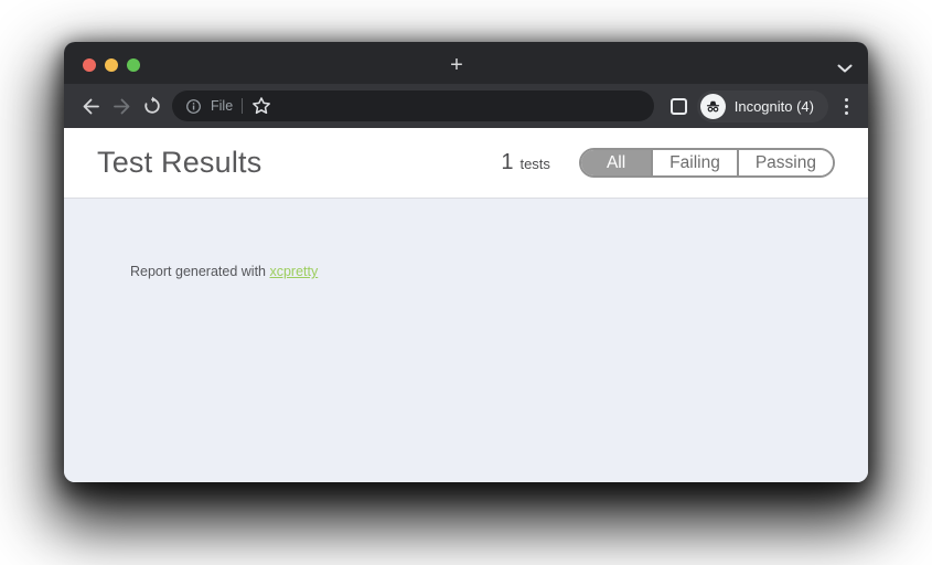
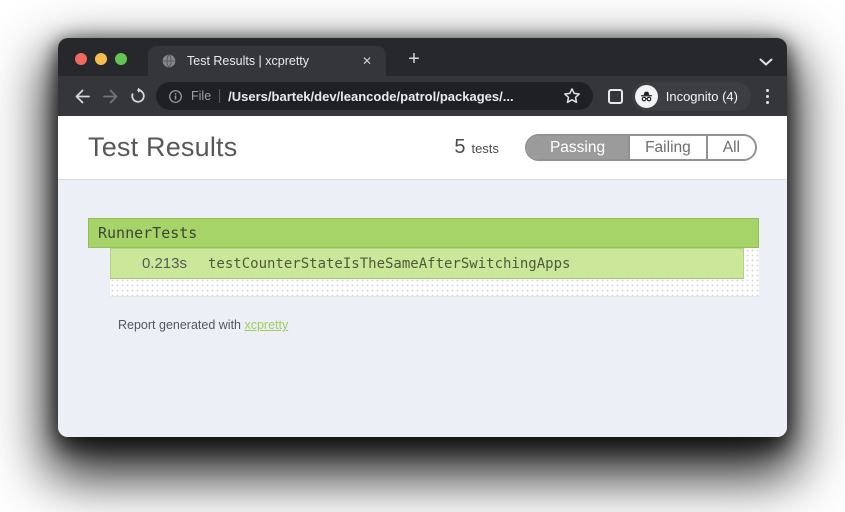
+ Test Results | xcpretty
+ ✕
  +
  File
+ /Users/bartek/dev/leancode/patrol/packages/...
  Incognito (4)
  Test Results
- 1
+ 5
  tests
- All
+ Passing
  Failing
- Passing
+ All
+ RunnerTests
+ 0.213s
+ testCounterStateIsTheSameAfterSwitchingApps
  Report generated with xcpretty
